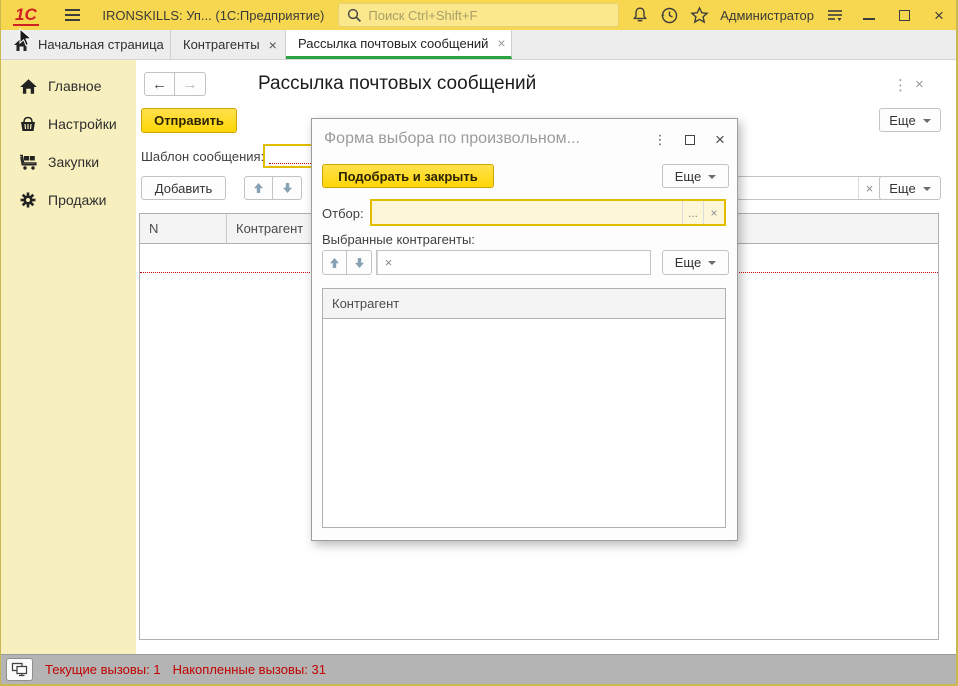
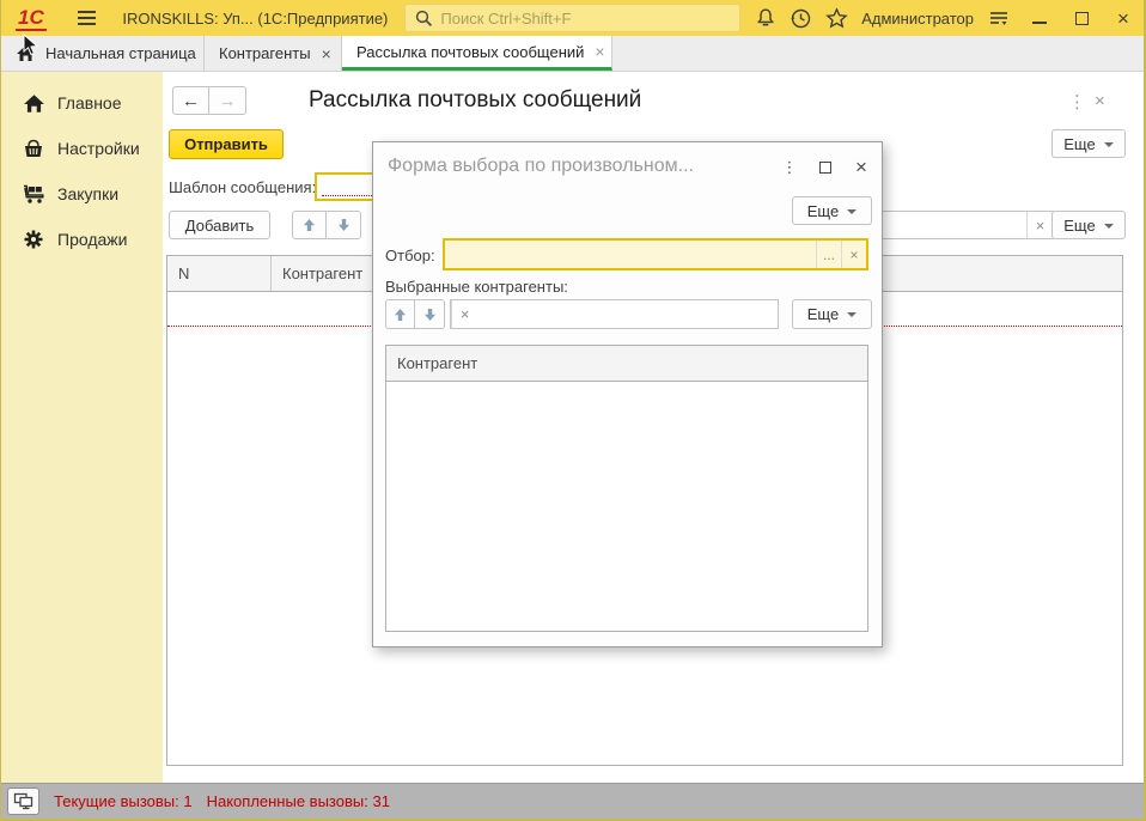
  1С
  IRONSKILLS: Уп... (1С:Предприятие)
  Поиск Ctrl+Shift+F
  Администратор
  ×
  Начальная страница
  Контрагенты
  ×
  Рассылка почтовых сообщений
  ×
  Главное
  Настройки
  Закупки
  Продажи
  ←
  →
  Рассылка почтовых сообщений
  ⋮
  ×
  Отправить
  Еще
  Шаблон сообщения
  Добавить
  ×
  Еще
  N
  Контрагент
  Форма выбора по произвольном...
  ⋮
  ×
- Подобрать и закрыть
  Еще
  Отбор:
  ...
  ×
  Выбранные контрагенты:
  ×
  Еще
  Контрагент
  Текущие вызовы: 1
  Накопленные вызовы: 31
